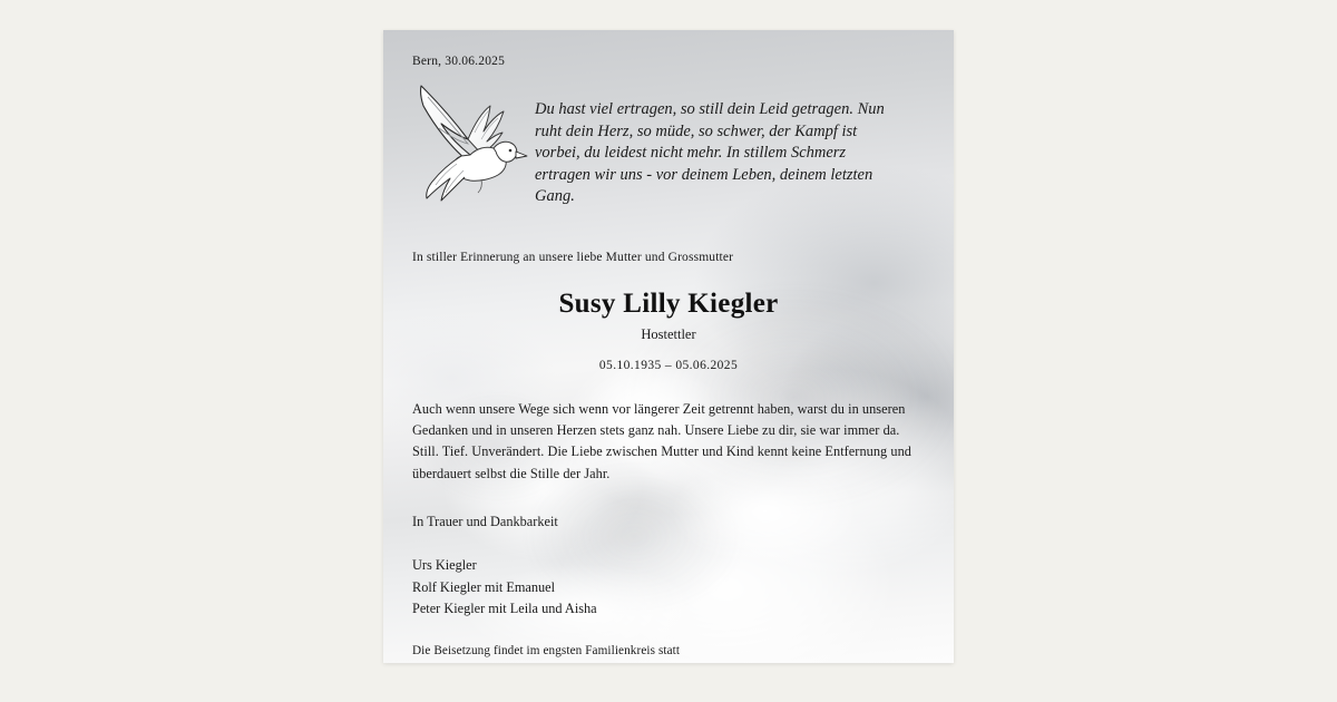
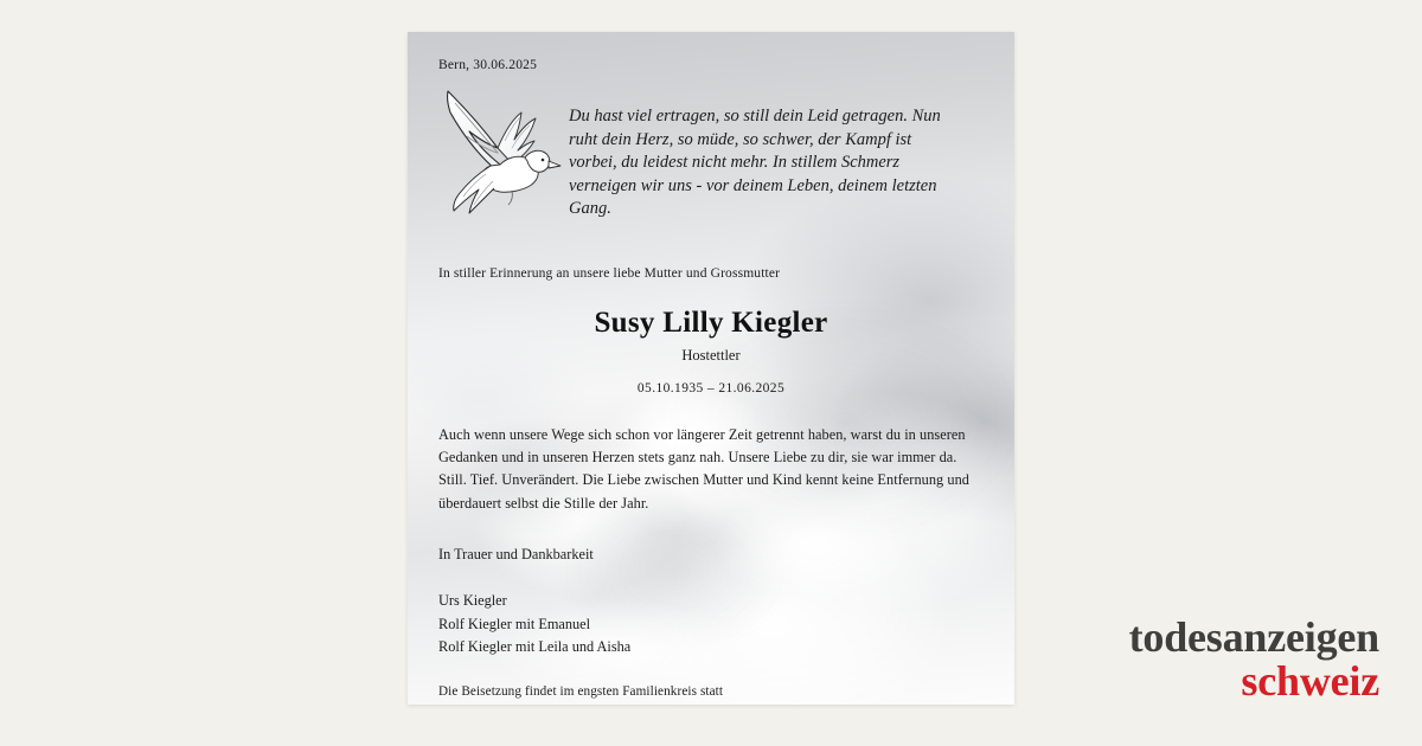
  Bern, 30.06.2025
- Du hast viel ertragen, so still dein Leid getragen. Nun ruht dein Herz, so müde, so schwer, der Kampf ist vorbei, du leidest nicht mehr. In stillem Schmerz ertragen wir uns - vor deinem Leben, deinem letzten Gang.
+ Du hast viel ertragen, so still dein Leid getragen. Nun ruht dein Herz, so müde, so schwer, der Kampf ist vorbei, du leidest nicht mehr. In stillem Schmerz verneigen wir uns - vor deinem Leben, deinem letzten Gang.
  In stiller Erinnerung an unsere liebe Mutter und Grossmutter
  Susy Lilly Kiegler
  Hostettler
- 05.10.1935 – 05.06.2025
+ 05.10.1935 – 21.06.2025
- Auch wenn unsere Wege sich wenn vor längerer Zeit getrennt haben, warst du in unseren Gedanken und in unseren Herzen stets ganz nah. Unsere Liebe zu dir, sie war immer da. Still. Tief. Unverändert. Die Liebe zwischen Mutter und Kind kennt keine Entfernung und überdauert selbst die Stille der Jahr.
+ Auch wenn unsere Wege sich schon vor längerer Zeit getrennt haben, warst du in unseren Gedanken und in unseren Herzen stets ganz nah. Unsere Liebe zu dir, sie war immer da. Still. Tief. Unverändert. Die Liebe zwischen Mutter und Kind kennt keine Entfernung und überdauert selbst die Stille der Jahr.
  In Trauer und Dankbarkeit
  Urs Kiegler
  Rolf Kiegler mit Emanuel
- Peter Kiegler mit Leila und Aisha
+ Rolf Kiegler mit Leila und Aisha
  Die Beisetzung findet im engsten Familienkreis statt
+ todesanzeigen
+ schweiz
